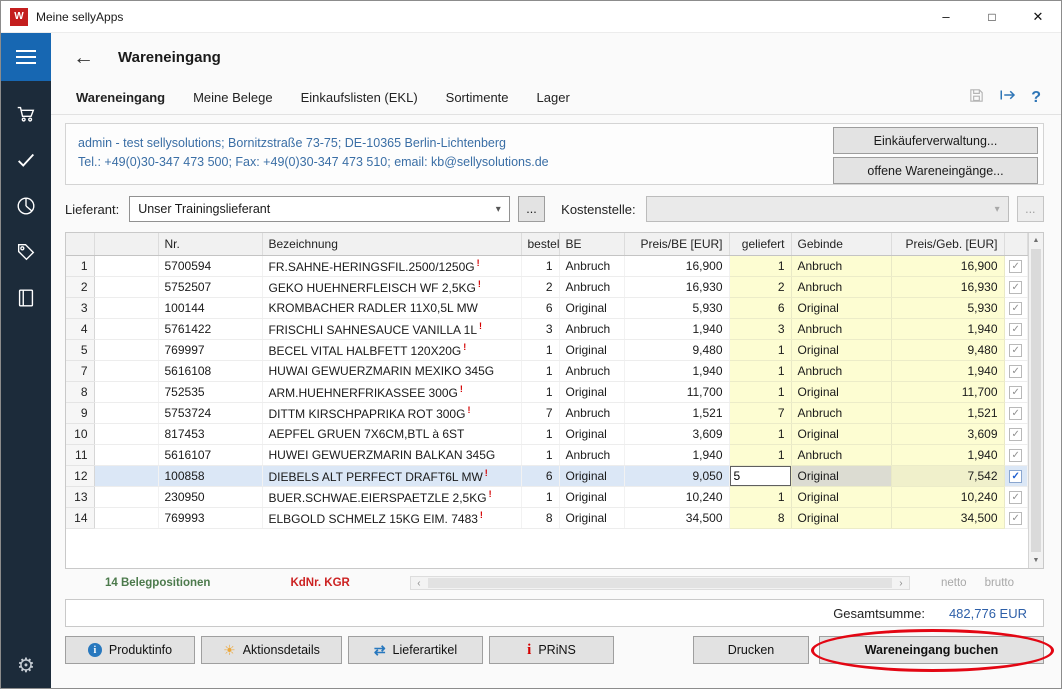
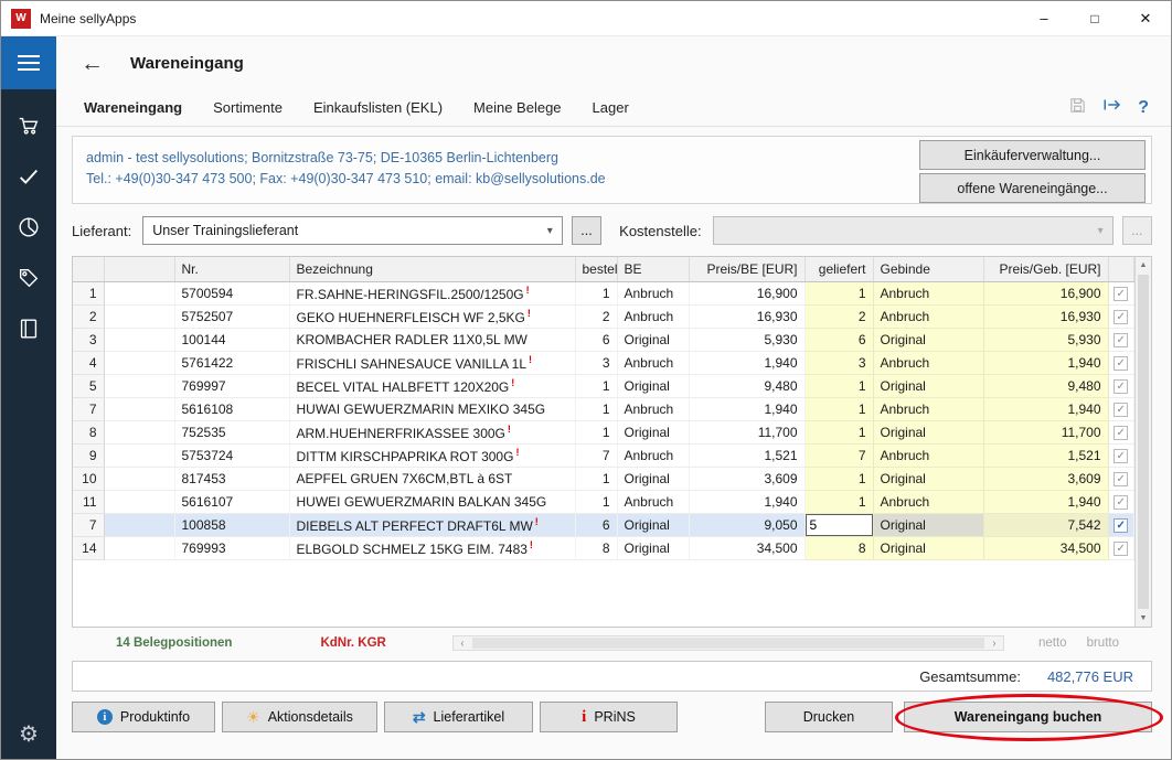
  W
  Meine sellyApps
  –
  □
  ✕
  ⚙
  ←
  Wareneingang
  Wareneingang
- Meine Belege
+ Sortimente
  Einkaufslisten (EKL)
- Sortimente
+ Meine Belege
  Lager
  ?
  admin - test sellysolutions; Bornitzstraße 73-75; DE-10365 Berlin-Lichtenberg
  Tel.: +49(0)30-347 473 500; Fax: +49(0)30-347 473 510; email: kb@sellysolutions.de
  Einkäuferverwaltung...
  offene Wareneingänge...
  Lieferant:
  Unser Trainingslieferant
  ▾
  ...
  Kostenstelle:
  ▾
  ...
  		Nr.	Bezeichnung	bestel	BE	Preis/BE [EUR]	geliefert	Gebinde	Preis/Geb. [EUR]
  1		5700594	FR.SAHNE-HERINGSFIL.2500/1250G !	1	Anbruch	16,900	1	Anbruch	16,900	✓
  2		5752507	GEKO HUEHNERFLEISCH WF 2,5KG !	2	Anbruch	16,930	2	Anbruch	16,930	✓
  3		100144	KROMBACHER RADLER 11X0,5L MW	6	Original	5,930	6	Original	5,930	✓
  4		5761422	FRISCHLI SAHNESAUCE VANILLA 1L !	3	Anbruch	1,940	3	Anbruch	1,940	✓
  5		769997	BECEL VITAL HALBFETT 120X20G !	1	Original	9,480	1	Original	9,480	✓
  7		5616108	HUWAI GEWUERZMARIN MEXIKO 345G	1	Anbruch	1,940	1	Anbruch	1,940	✓
  8		752535	ARM.HUEHNERFRIKASSEE 300G !	1	Original	11,700	1	Original	11,700	✓
  9		5753724	DITTM KIRSCHPAPRIKA ROT 300G !	7	Anbruch	1,521	7	Anbruch	1,521	✓
  10		817453	AEPFEL GRUEN 7X6CM,BTL à 6ST	1	Original	3,609	1	Original	3,609	✓
  11		5616107	HUWEI GEWUERZMARIN BALKAN 345G	1	Anbruch	1,940	1	Anbruch	1,940	✓
- 12		100858	DIEBELS ALT PERFECT DRAFT6L MW !	6	Original	9,050	5	Original	7,542	✓
+ 7		100858	DIEBELS ALT PERFECT DRAFT6L MW !	6	Original	9,050	5	Original	7,542	✓
- 13		230950	BUER.SCHWAE.EIERSPAETZLE 2,5KG !	1	Original	10,240	1	Original	10,240	✓
  14		769993	ELBGOLD SCHMELZ 15KG EIM. 7483 !	8	Original	34,500	8	Original	34,500	✓
  14 Belegpositionen
  KdNr. KGR
  ‹
  ›
  netto
  brutto
  Gesamtsumme:
  482,776 EUR
  i
  Produktinfo
  ☀
  Aktionsdetails
  ⇄
  Lieferartikel
  i
  PRiNS
  Drucken
  Wareneingang buchen
